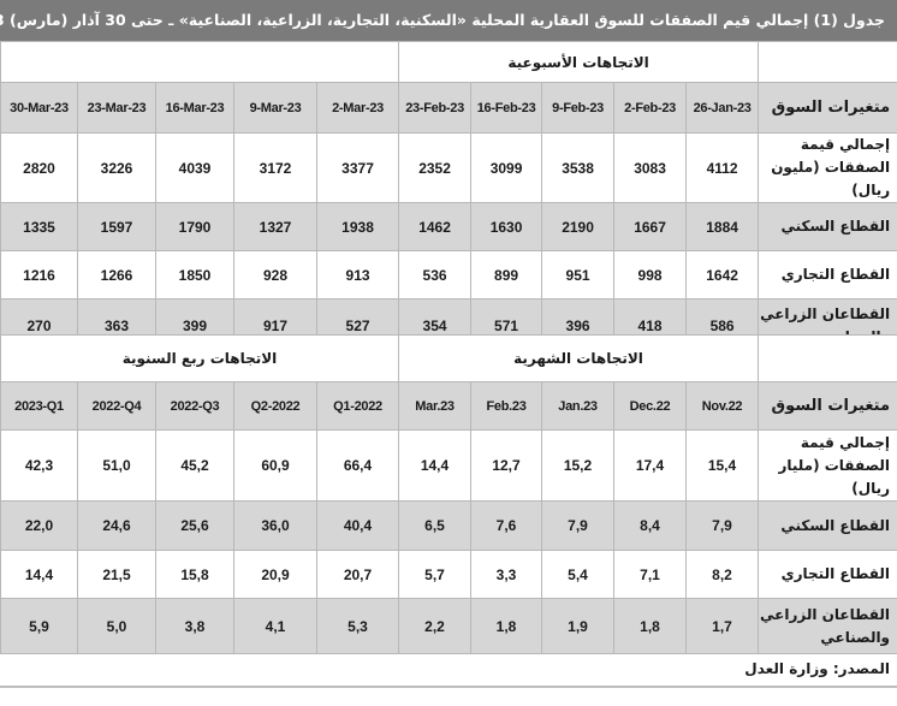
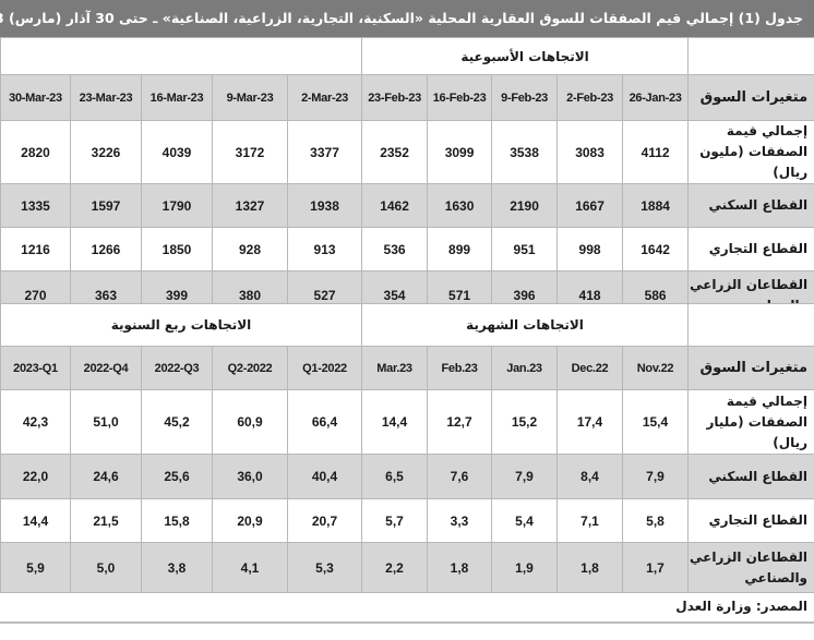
  جدول (1) إجمالي قيم الصفقات للسوق العقارية المحلية «السكنية، التجارية، الزراعية، الصناعية» ـ حتى 30 آذار (مارس)
  	الاتجاهات الأسبوعية
  30-Mar-23	23-Mar-23	16-Mar-23	9-Mar-23	2-Mar-23	23-Feb-23	16-Feb-23	9-Feb-23	2-Feb-23	26-Jan-23	متغيرات السوق
  2820	3226	4039	3172	3377	2352	3099	3538	3083	4112	إجمالي قيمة الصفقات (مليون ريال)
  1335	1597	1790	1327	1938	1462	1630	2190	1667	1884	القطاع السكني
  1216	1266	1850	928	913	536	899	951	998	1642	القطاع التجاري
- 270	363	399	917	527	354	571	396	418	586	القطاعان الزراعي
+ 270	363	399	380	527	354	571	396	418	586	القطاعان الزراعي
  الاتجاهات ربع السنوية	الاتجاهات الشهرية
  2023-Q1	2022-Q4	2022-Q3	Q2-2022	Q1-2022	Mar.23	Feb.23	Jan.23	Dec.22	Nov.22	متغيرات السوق
  42,3	51,0	45,2	60,9	66,4	14,4	12,7	15,2	17,4	15,4	إجمالي قيمة الصفقات (مليار ريال)
  22,0	24,6	25,6	36,0	40,4	6,5	7,6	7,9	8,4	7,9	القطاع السكني
- 14,4	21,5	15,8	20,9	20,7	5,7	3,3	5,4	7,1	8,2	القطاع التجاري
+ 14,4	21,5	15,8	20,9	20,7	5,7	3,3	5,4	7,1	5,8	القطاع التجاري
  5,9	5,0	3,8	4,1	5,3	2,2	1,8	1,9	1,8	1,7	القطاعان الزراعي والصناعي
  المصدر: وزارة العدل
